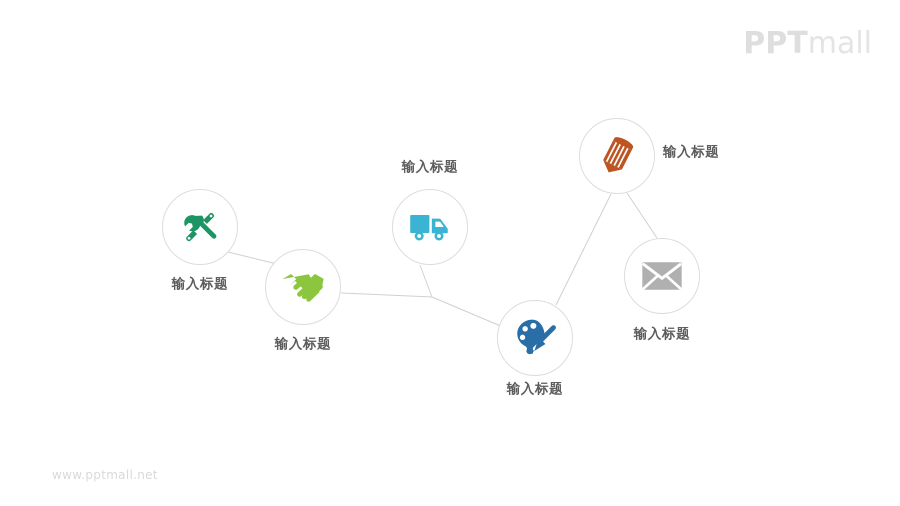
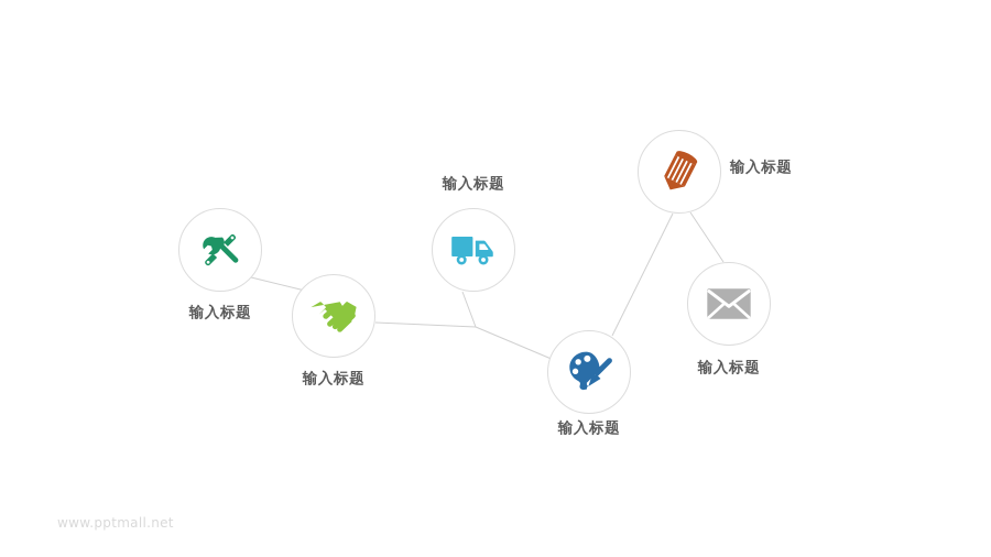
  输入标题
  输入标题
  输入标题
  输入标题
  输入标题
  输入标题
- PPTmall
  www.pptmall.net
